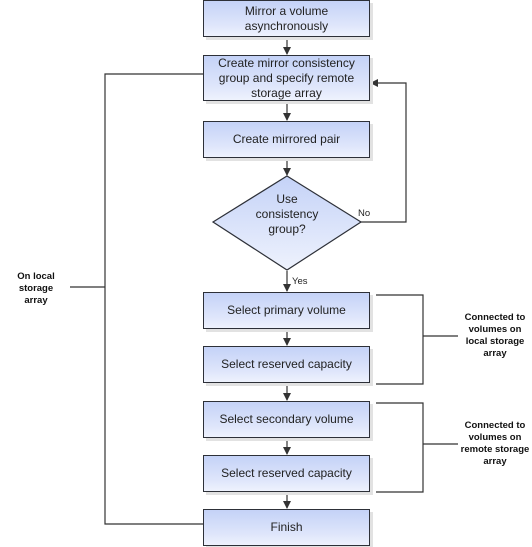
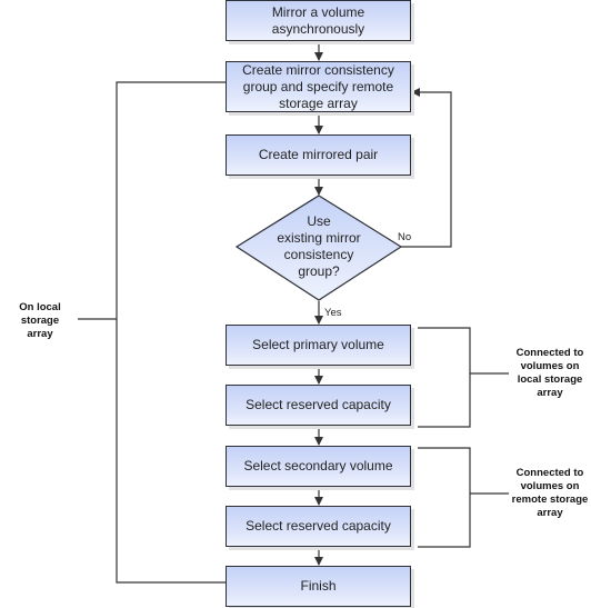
  Mirror a volume
  asynchronously
  Create mirror consistency
  group and specify remote
  storage array
  Create mirrored pair
  Use
+ existing mirror
  consistency
  group?
  No
  Yes
  Select primary volume
  Select reserved capacity
  Select secondary volume
  Select reserved capacity
  Finish
  On local storage
  array
  Connected to
  volumes on
  local storage
  array
  Connected to
  volumes on
  remote storage
  array
